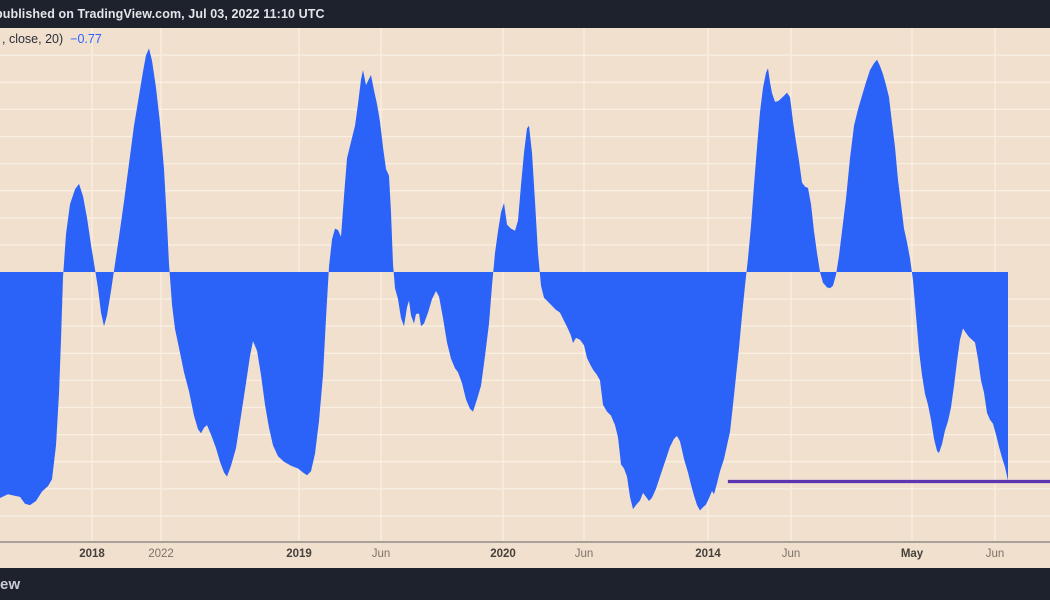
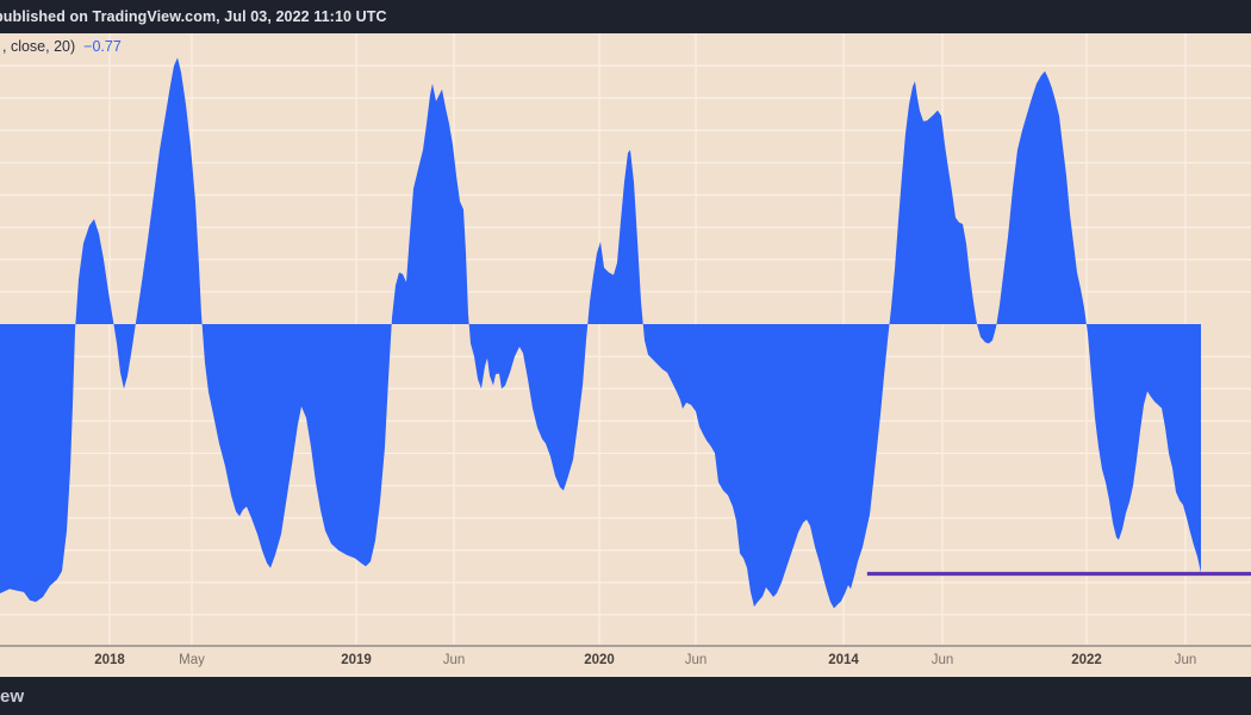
  ublished on TradingView.com, Jul 03, 2022 11:10 UTC
  , close, 20) −0.77
  2018
- 2022
+ May
  2019
  Jun
  2020
  Jun
  2014
  Jun
- May
+ 2022
  Jun
  ew
